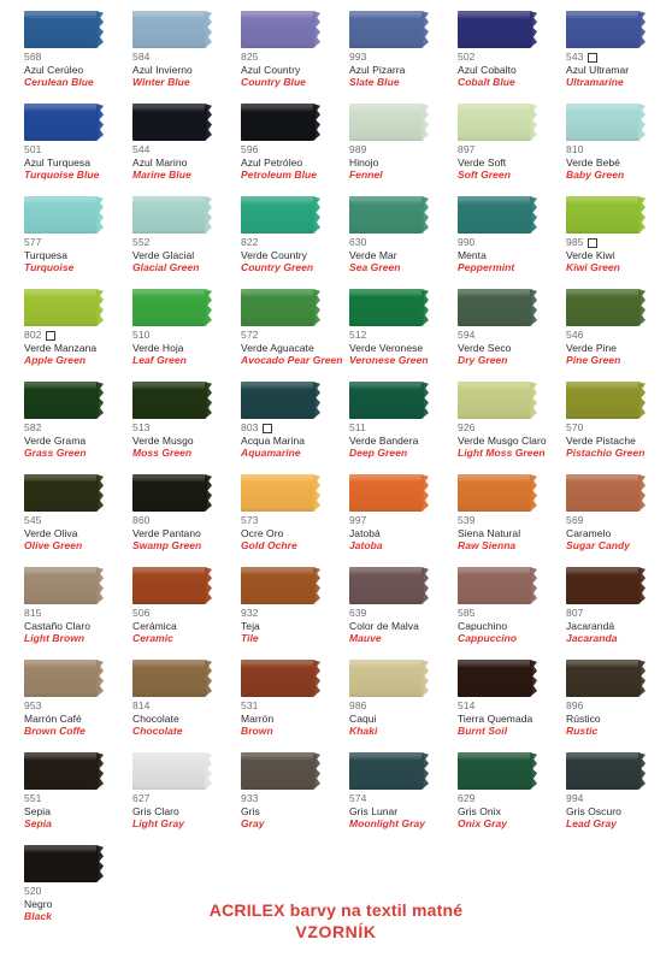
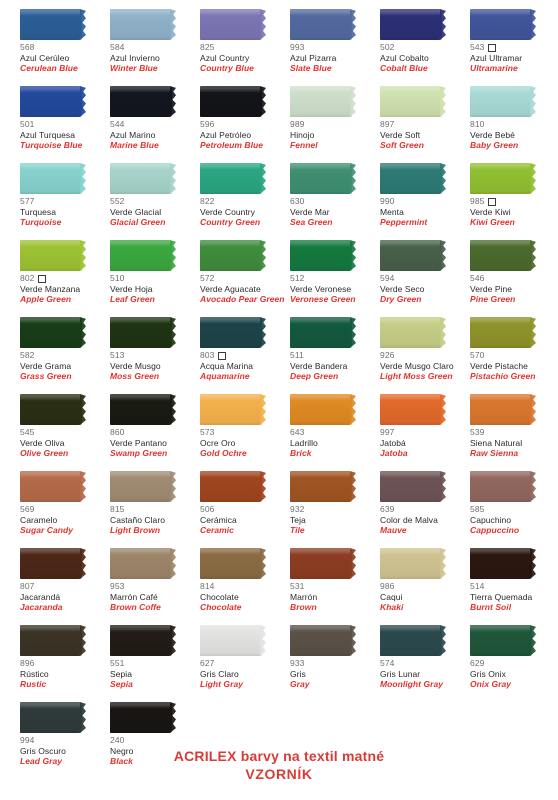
  568
  Azul Cerúleo
  Cerulean Blue
  584
  Azul Invierno
  Winter Blue
  825
  Azul Country
  Country Blue
  993
  Azul Pizarra
  Slate Blue
  502
  Azul Cobalto
  Cobalt Blue
  543
  Azul Ultramar
  Ultramarine
  501
  Azul Turquesa
  Turquoise Blue
  544
  Azul Marino
  Marine Blue
  596
  Azul Petróleo
  Petroleum Blue
  989
  Hinojo
  Fennel
  897
  Verde Soft
  Soft Green
  810
  Verde Bebé
  Baby Green
  577
  Turquesa
  Turquoise
  552
  Verde Glacial
  Glacial Green
  822
  Verde Country
  Country Green
  630
  Verde Mar
  Sea Green
  990
  Menta
  Peppermint
  985
  Verde Kiwi
  Kiwi Green
  802
  Verde Manzana
  Apple Green
  510
  Verde Hoja
  Leaf Green
  572
  Verde Aguacate
  Avocado Pear Green
  512
  Verde Veronese
  Veronese Green
  594
  Verde Seco
  Dry Green
  546
  Verde Pine
  Pine Green
  582
  Verde Grama
  Grass Green
  513
  Verde Musgo
  Moss Green
  803
  Acqua Marina
  Aquamarine
  511
  Verde Bandera
  Deep Green
  926
  Verde Musgo Claro
  Light Moss Green
  570
  Verde Pistache
  Pistachio Green
  545
  Verde Oliva
  Olive Green
  860
  Verde Pantano
  Swamp Green
  573
  Ocre Oro
  Gold Ochre
+ 643
+ Ladrillo
+ Brick
  997
  Jatobá
  Jatoba
  539
  Siena Natural
  Raw Sienna
  569
  Caramelo
  Sugar Candy
  815
  Castaño Claro
  Light Brown
  506
  Cerámica
  Ceramic
  932
  Teja
  Tile
  639
  Color de Malva
  Mauve
  585
  Capuchino
  Cappuccino
  807
  Jacarandá
  Jacaranda
  953
  Marrón Café
  Brown Coffe
  814
  Chocolate
  Chocolate
  531
  Marrón
  Brown
  986
  Caqui
  Khaki
  514
  Tierra Quemada
  Burnt Soil
  896
  Rústico
  Rustic
  551
  Sepia
  Sepia
  627
  Gris Claro
  Light Gray
  933
  Gris
  Gray
  574
  Gris Lunar
  Moonlight Gray
  629
  Gris Onix
  Onix Gray
  994
  Gris Oscuro
  Lead Gray
- 520
+ 240
  Negro
  Black
  ACRILEX barvy na textil matné
  VZORNÍK
